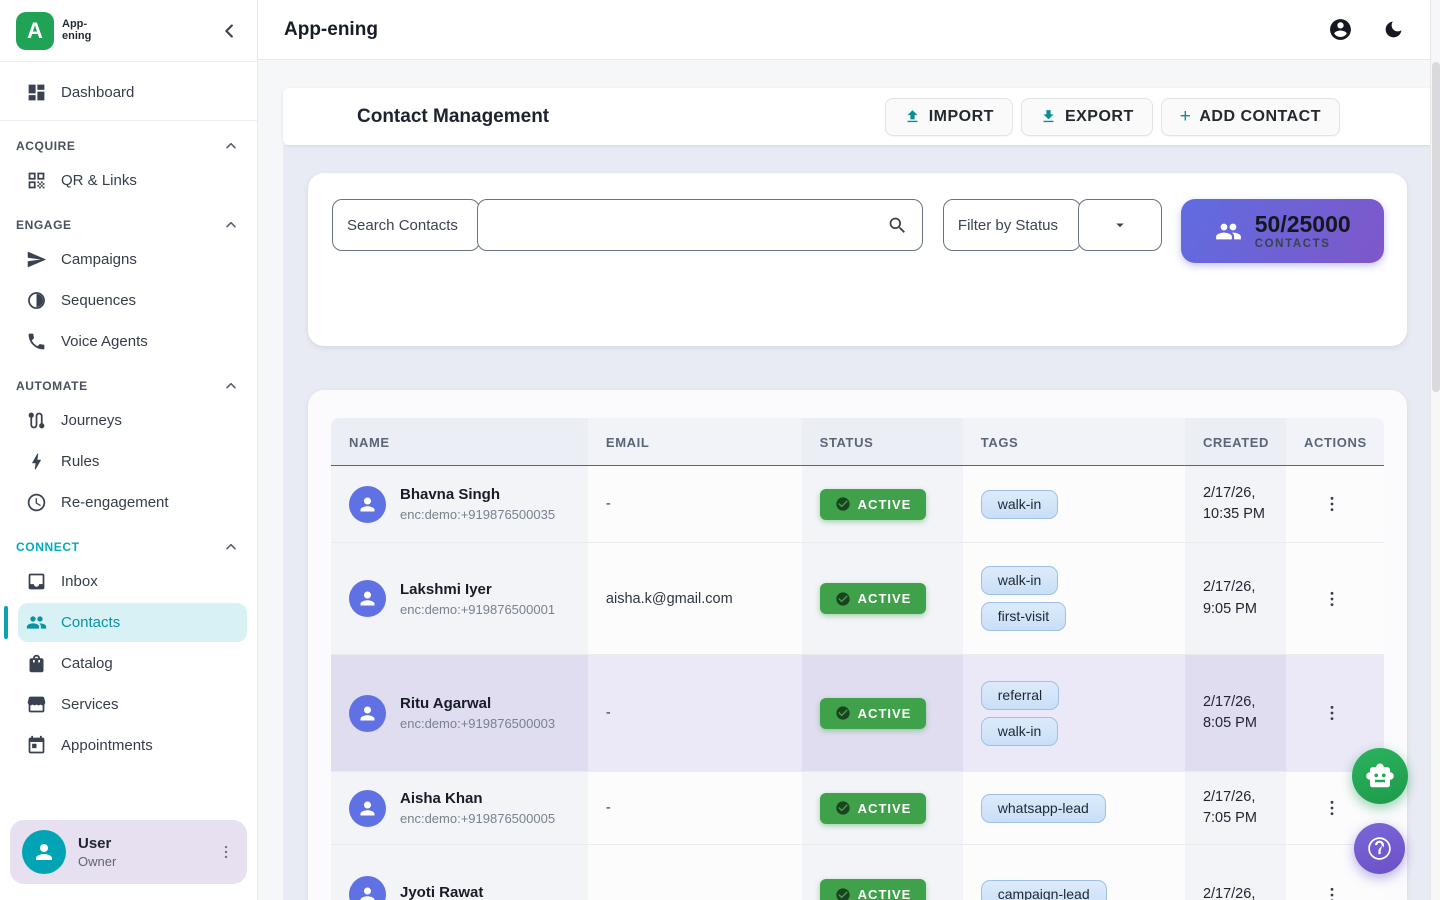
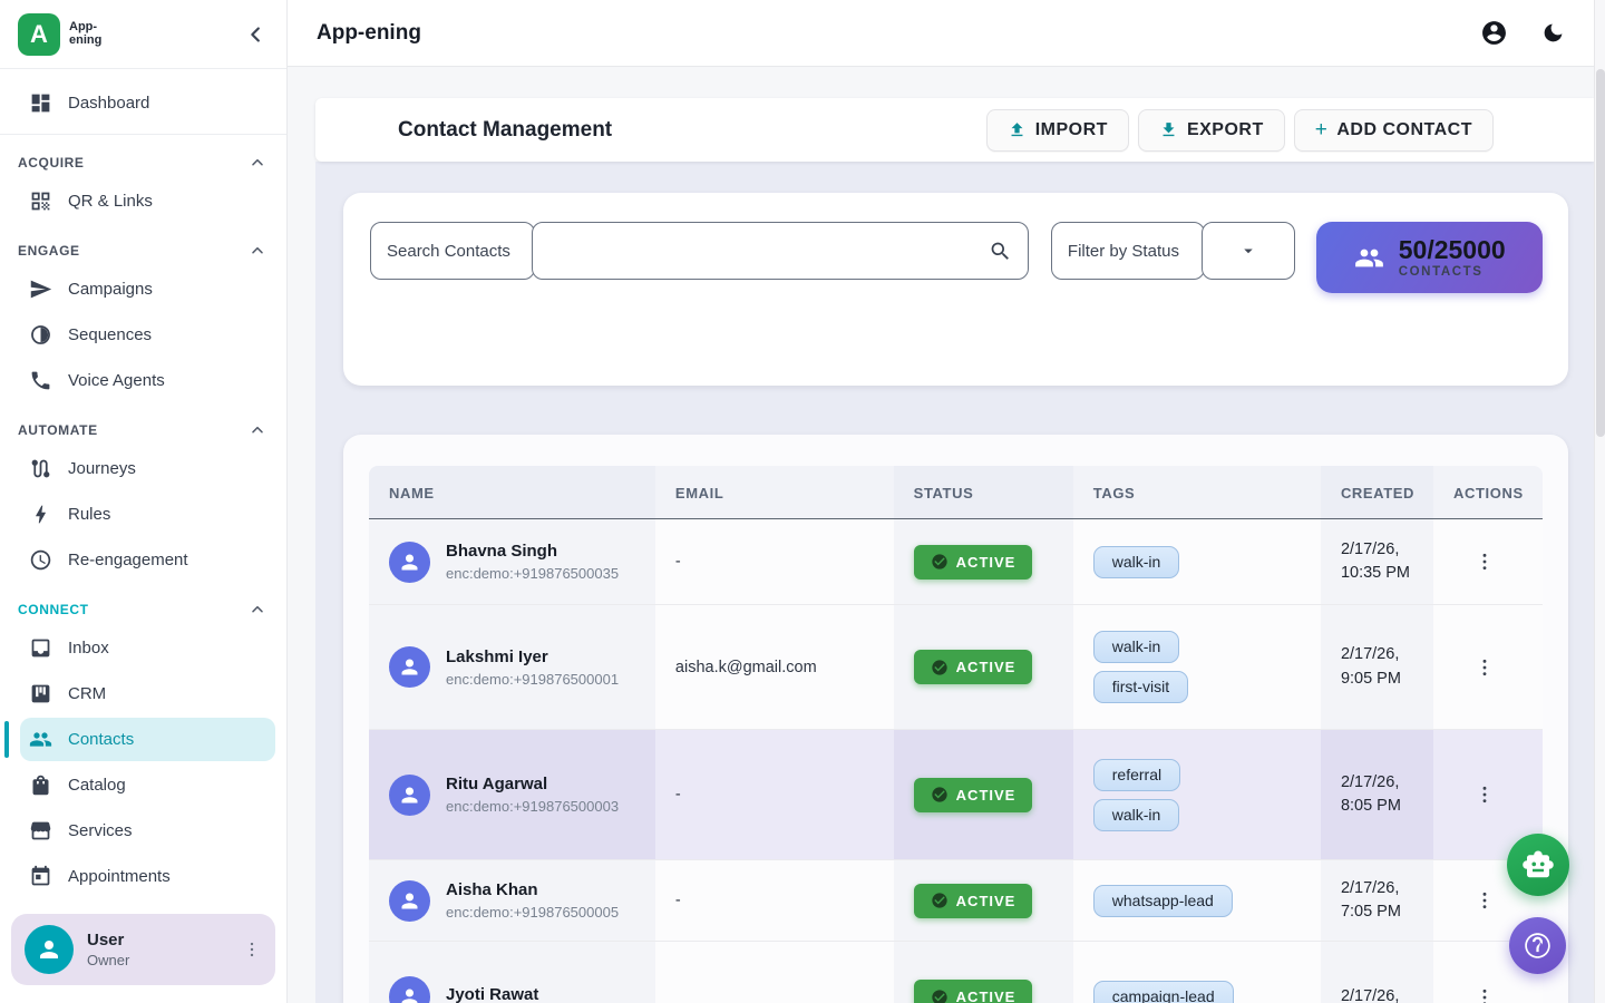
  A
  App-
  ening
  Dashboard
  ACQUIRE
  QR & Links
  ENGAGE
  Campaigns
  Sequences
  Voice Agents
  AUTOMATE
  Journeys
  Rules
  Re-engagement
  CONNECT
  Inbox
+ CRM
  Contacts
  Catalog
  Services
  Appointments
  User
  Owner
  App-ening
  Contact Management
  IMPORT
  EXPORT
  +
  ADD CONTACT
  Search Contacts
  Filter by Status
  50/25000
  CONTACTS
  NAME
  EMAIL
  STATUS
  TAGS
  CREATED
  ACTIONS
  Bhavna Singh
  enc:demo:+919876500035
  -
  ACTIVE
  walk-in
  2/17/26,
  10:35 PM
  Lakshmi Iyer
  enc:demo:+919876500001
  aisha.k@gmail.com
  ACTIVE
  walk-in
  first-visit
  2/17/26,
  9:05 PM
  Ritu Agarwal
  enc:demo:+919876500003
  -
  ACTIVE
  referral
  walk-in
  2/17/26,
  8:05 PM
  Aisha Khan
  enc:demo:+919876500005
  -
  ACTIVE
  whatsapp-lead
  2/17/26,
  7:05 PM
  Jyoti Rawat
  ACTIVE
  campaign-lead
  2/17/26,
